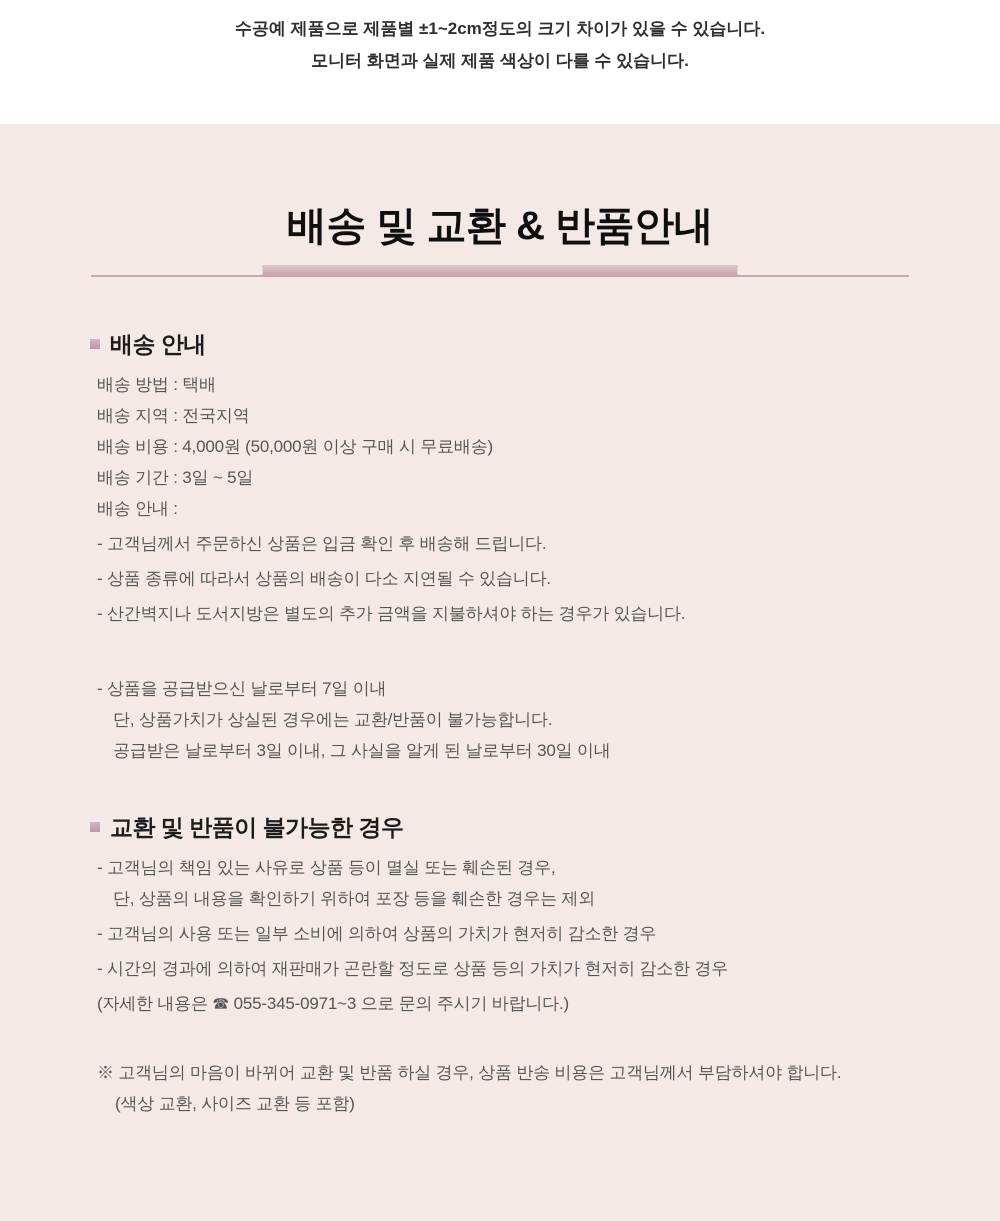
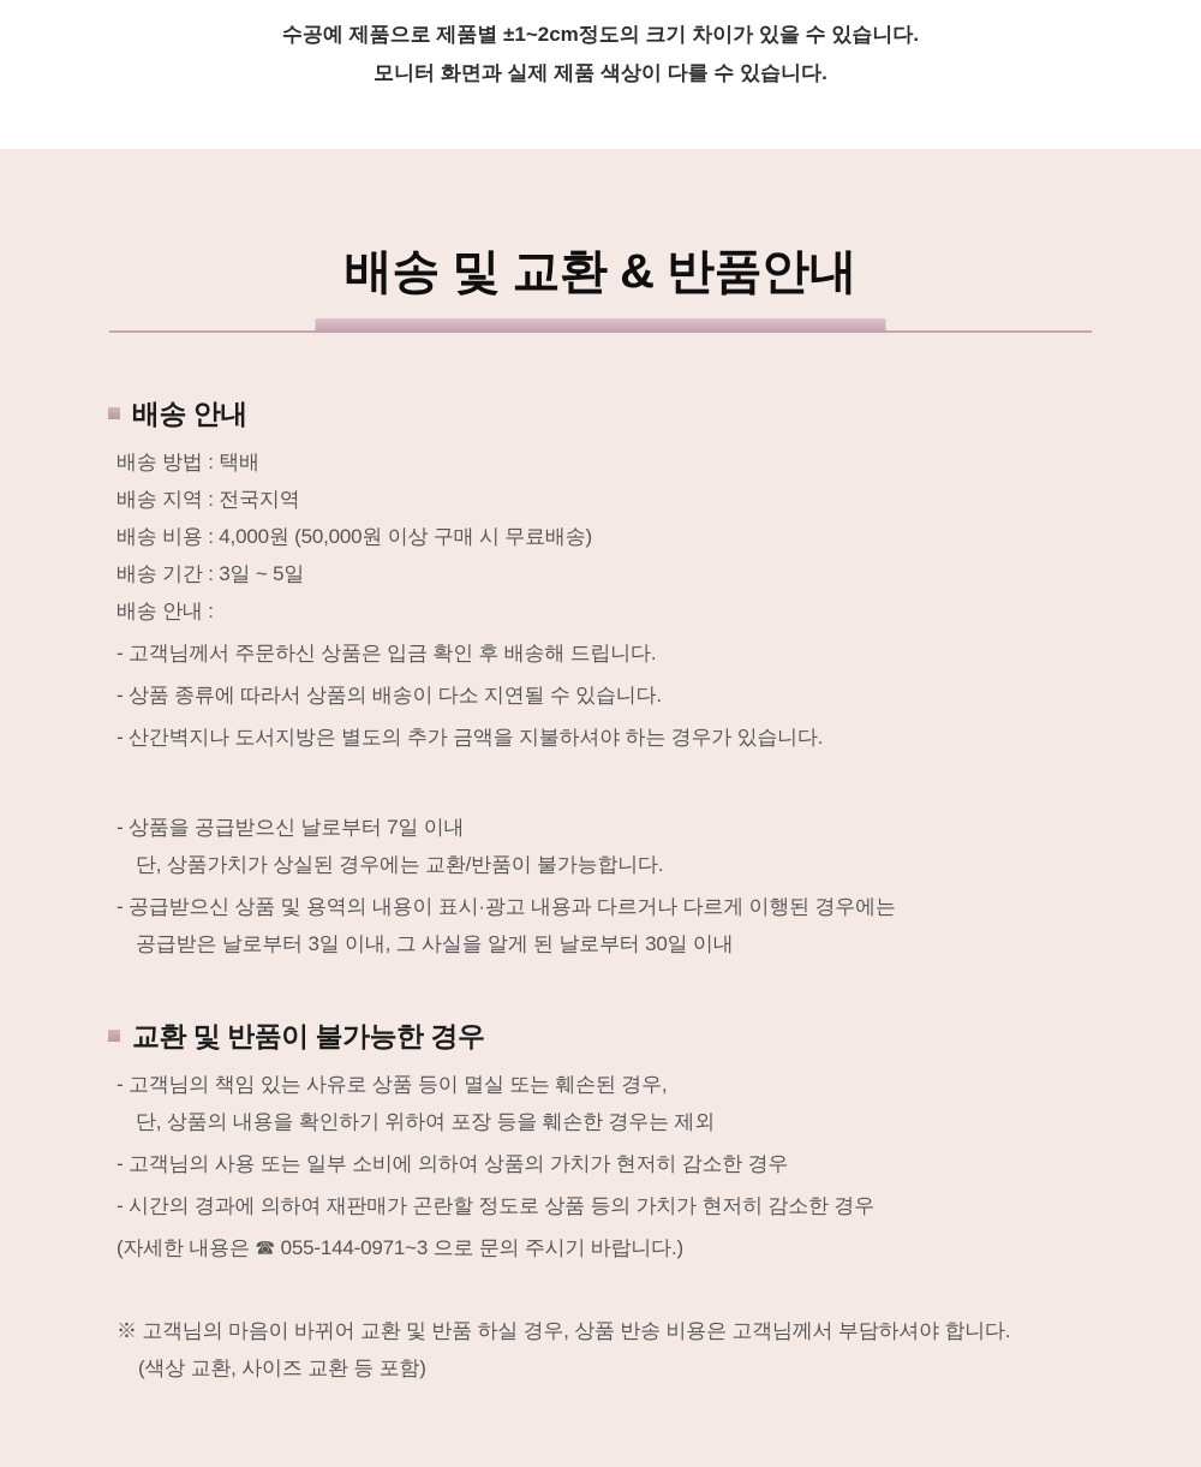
  수공예 제품으로 제품별 ±1~2cm정도의 크기 차이가 있을 수 있습니다.
  모니터 화면과 실제 제품 색상이 다를 수 있습니다.
  배송 및 교환 & 반품안내
  배송 안내
  배송 방법 : 택배
  배송 지역 : 전국지역
  배송 비용 : 4,000원 (50,000원 이상 구매 시 무료배송)
  배송 기간 : 3일 ~ 5일
  배송 안내 :
  - 고객님께서 주문하신 상품은 입금 확인 후 배송해 드립니다.
  - 상품 종류에 따라서 상품의 배송이 다소 지연될 수 있습니다.
  - 산간벽지나 도서지방은 별도의 추가 금액을 지불하셔야 하는 경우가 있습니다.
  - 상품을 공급받으신 날로부터 7일 이내
  단, 상품가치가 상실된 경우에는 교환/반품이 불가능합니다.
+ - 공급받으신 상품 및 용역의 내용이 표시·광고 내용과 다르거나 다르게 이행된 경우에는
  공급받은 날로부터 3일 이내, 그 사실을 알게 된 날로부터 30일 이내
  교환 및 반품이 불가능한 경우
  - 고객님의 책임 있는 사유로 상품 등이 멸실 또는 훼손된 경우,
  단, 상품의 내용을 확인하기 위하여 포장 등을 훼손한 경우는 제외
  - 고객님의 사용 또는 일부 소비에 의하여 상품의 가치가 현저히 감소한 경우
  - 시간의 경과에 의하여 재판매가 곤란할 정도로 상품 등의 가치가 현저히 감소한 경우
- (자세한 내용은 ☎ 055-345-0971~3 으로 문의 주시기 바랍니다.)
+ (자세한 내용은 ☎ 055-144-0971~3 으로 문의 주시기 바랍니다.)
  ※ 고객님의 마음이 바뀌어 교환 및 반품 하실 경우, 상품 반송 비용은 고객님께서 부담하셔야 합니다.
  (색상 교환, 사이즈 교환 등 포함)
